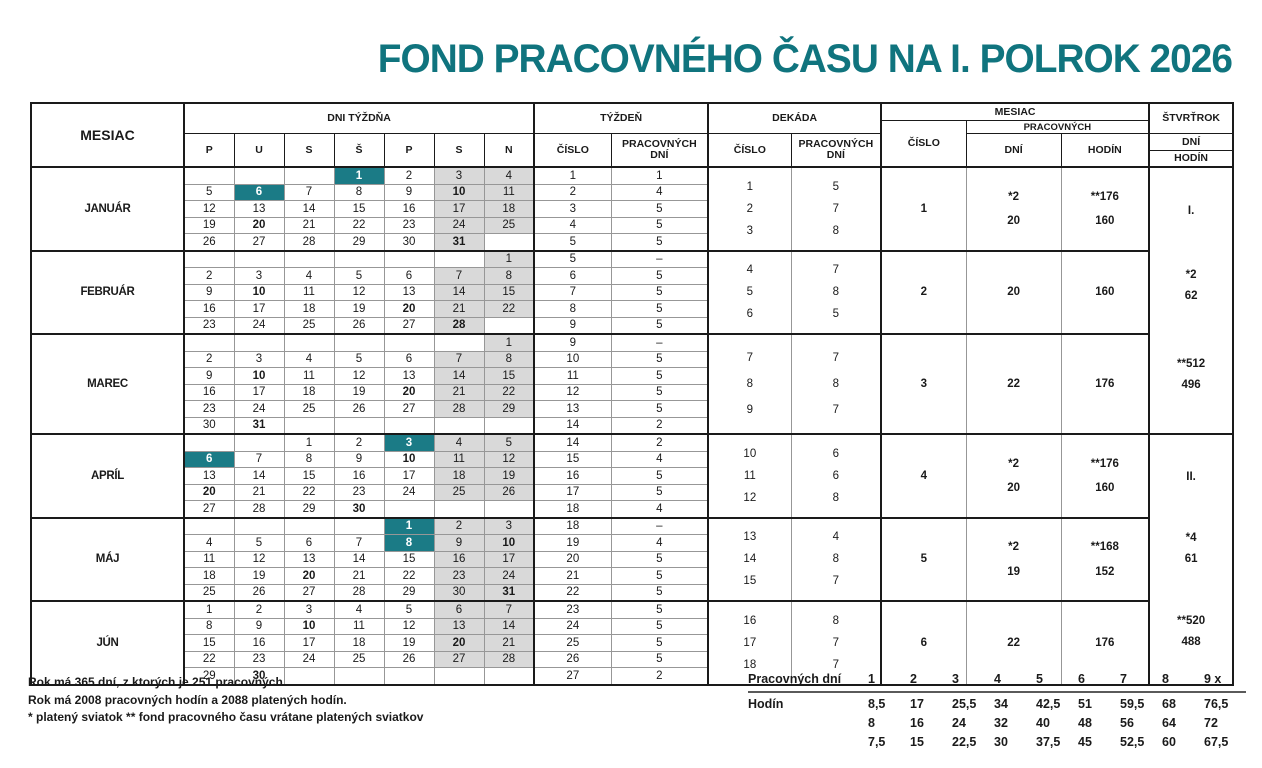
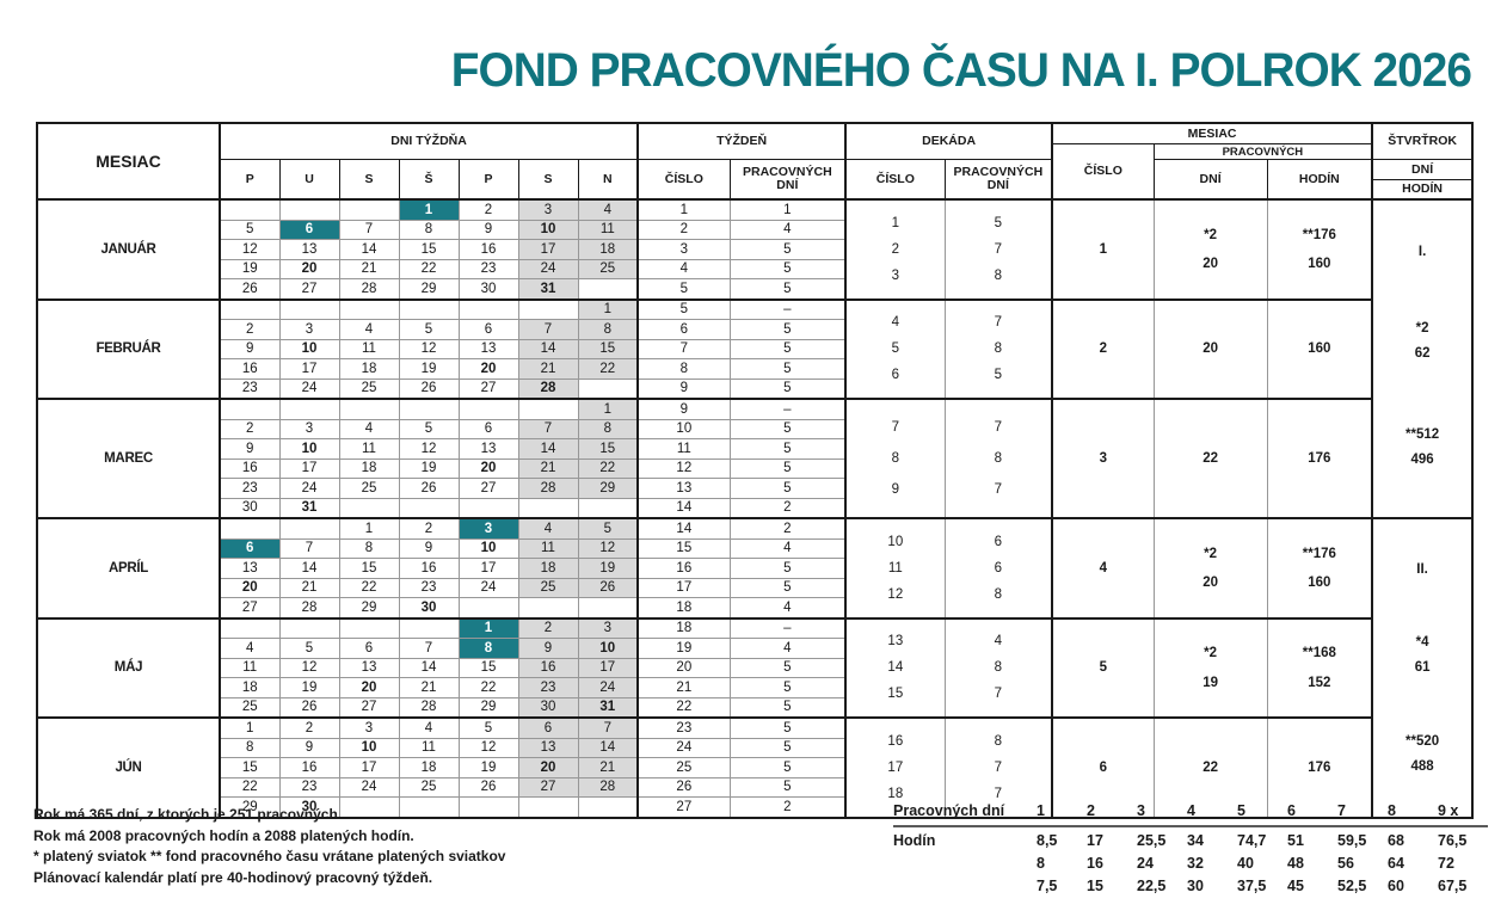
  FOND PRACOVNÉHO ČASU NA I. POLROK 2026
  MESIAC	DNI TÝŽDŇA	TÝŽDEŇ	DEKÁDA	MESIAC	ŠTVRŤROK
  ČÍSLO	PRACOVNÝCH
  P	U	S	Š	P	S	N	ČÍSLO	PRACOVNÝCH DNÍ	ČÍSLO	PRACOVNÝCH DNÍ	DNÍ	HODÍN	DNÍ
  HODÍN
  JANUÁR				1	2	3	4	1	1	123	578	1	*220	**176160	I.*262**512496
  5	6	7	8	9	10	11	2	4
  12	13	14	15	16	17	18	3	5
  19	20	21	22	23	24	25	4	5
  26	27	28	29	30	31		5	5
  FEBRUÁR							1	5	–	456	785	2	20	160
  2	3	4	5	6	7	8	6	5
  9	10	11	12	13	14	15	7	5
  16	17	18	19	20	21	22	8	5
  23	24	25	26	27	28		9	5
  MAREC							1	9	–	789	787	3	22	176
  2	3	4	5	6	7	8	10	5
  9	10	11	12	13	14	15	11	5
  16	17	18	19	20	21	22	12	5
  23	24	25	26	27	28	29	13	5
  30	31						14	2
  APRÍL			1	2	3	4	5	14	2	101112	668	4	*220	**176160	II.*461**520488
  6	7	8	9	10	11	12	15	4
  13	14	15	16	17	18	19	16	5
  20	21	22	23	24	25	26	17	5
  27	28	29	30				18	4
  MÁJ					1	2	3	18	–	131415	487	5	*219	**168152
  4	5	6	7	8	9	10	19	4
  11	12	13	14	15	16	17	20	5
  18	19	20	21	22	23	24	21	5
  25	26	27	28	29	30	31	22	5
  JÚN	1	2	3	4	5	6	7	23	5	161718	877	6	22	176
  8	9	10	11	12	13	14	24	5
  15	16	17	18	19	20	21	25	5
  22	23	24	25	26	27	28	26	5
  29	30						27	2
  Rok má 365 dní, z ktorých je 251 pracovných.
  Rok má 2008 pracovných hodín a 2088 platených hodín.
  * platený sviatok ** fond pracovného času vrátane platených sviatkov
+ Plánovací kalendár platí pre 40-hodinový pracovný týždeň.
  Pracovných dní
  1
  2
  3
  4
  5
  6
  7
  8
  9 x
  Hodín
  8,5
  17
  25,5
  34
- 42,5
+ 74,7
  51
  59,5
  68
  76,5
  8
  16
  24
  32
  40
  48
  56
  64
  72
  7,5
  15
  22,5
  30
  37,5
  45
  52,5
  60
  67,5
